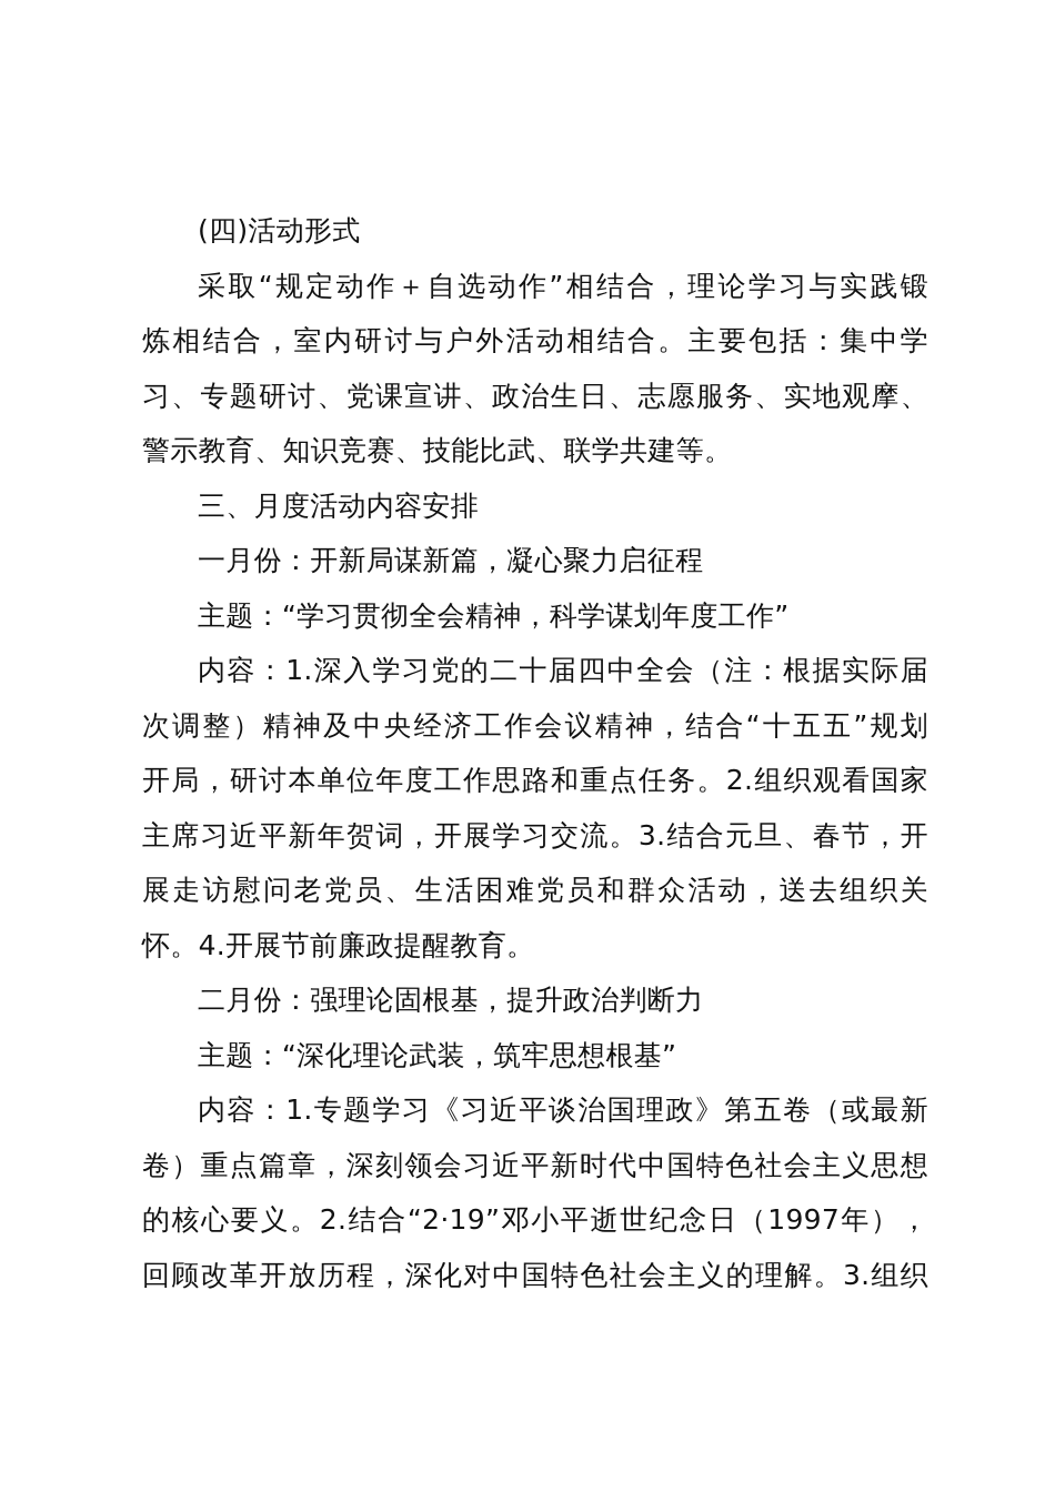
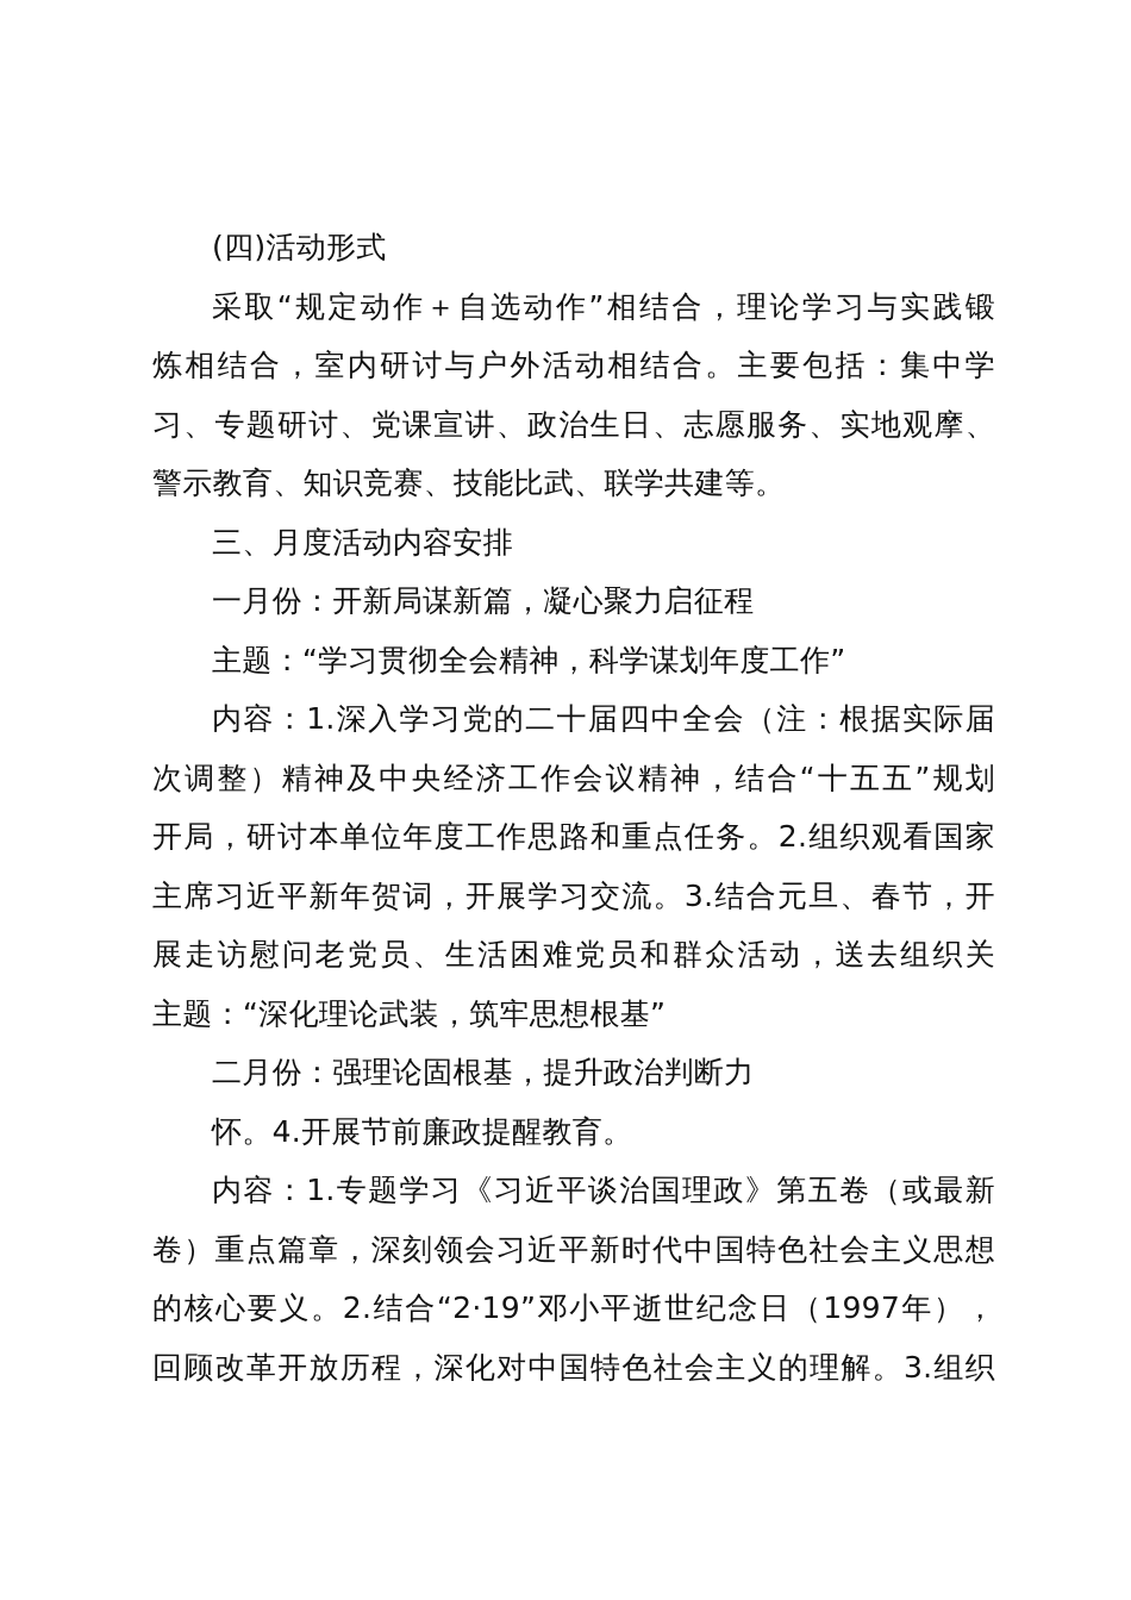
  (四)活动形式
  采取“规定动作＋自选动作”相结合，理论学习与实践锻
  炼相结合，室内研讨与户外活动相结合。主要包括：集中学
  习、专题研讨、党课宣讲、政治生日、志愿服务、实地观摩、
  警示教育、知识竞赛、技能比武、联学共建等。
  三、月度活动内容安排
  一月份：开新局谋新篇，凝心聚力启征程
  主题：“学习贯彻全会精神，科学谋划年度工作”
  内容：1.深入学习党的二十届四中全会（注：根据实际届
  次调整）精神及中央经济工作会议精神，结合“十五五”规划
  开局，研讨本单位年度工作思路和重点任务。2.组织观看国家
  主席习近平新年贺词，开展学习交流。3.结合元旦、春节，开
  展走访慰问老党员、生活困难党员和群众活动，送去组织关
- 怀。4.开展节前廉政提醒教育。
+ 主题：“深化理论武装，筑牢思想根基”
  二月份：强理论固根基，提升政治判断力
- 主题：“深化理论武装，筑牢思想根基”
+ 怀。4.开展节前廉政提醒教育。
  内容：1.专题学习《习近平谈治国理政》第五卷（或最新
  卷）重点篇章，深刻领会习近平新时代中国特色社会主义思想
  的核心要义。2.结合“2·19”邓小平逝世纪念日（1997年），
  回顾改革开放历程，深化对中国特色社会主义的理解。3.组织
